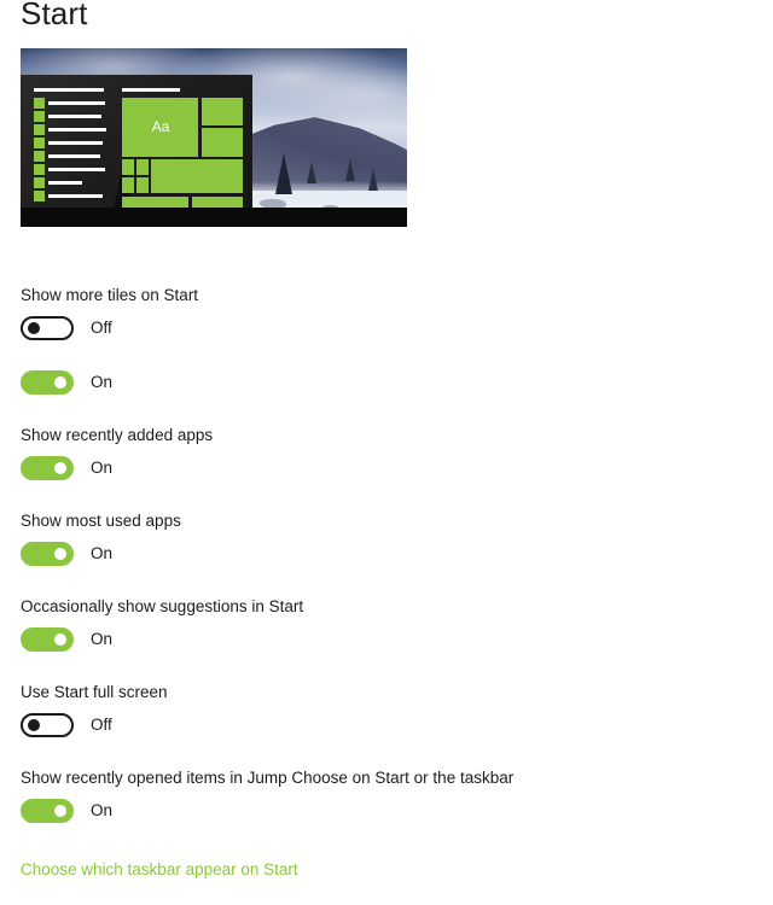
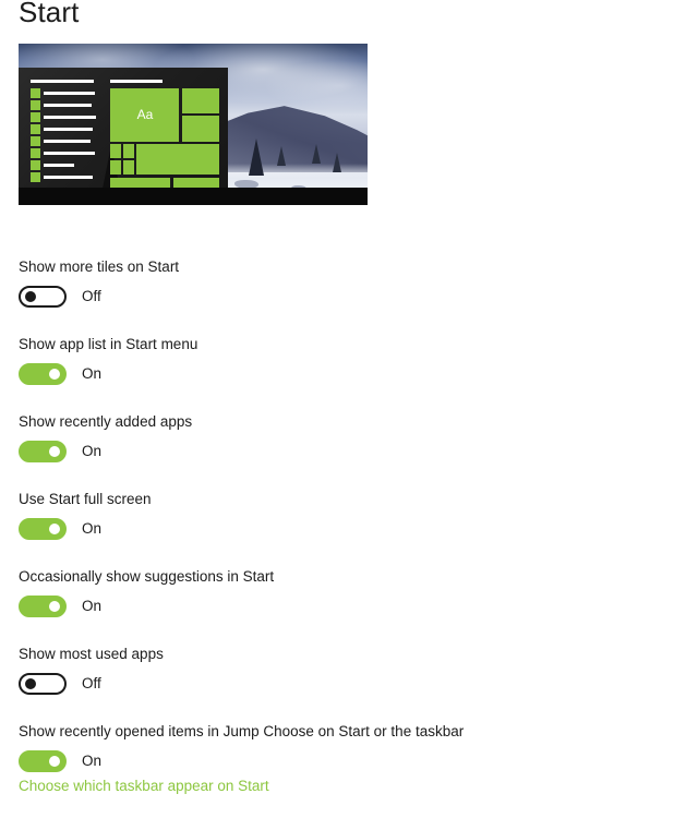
  Start
  Aa
  Show more tiles on Start
  Off
+ Show app list in Start menu
  On
  Show recently added apps
  On
- Show most used apps
+ Use Start full screen
  On
  Occasionally show suggestions in Start
  On
- Use Start full screen
+ Show most used apps
  Off
  Show recently opened items in Jump Choose on Start or the taskbar
  On
  Choose which taskbar appear on Start
